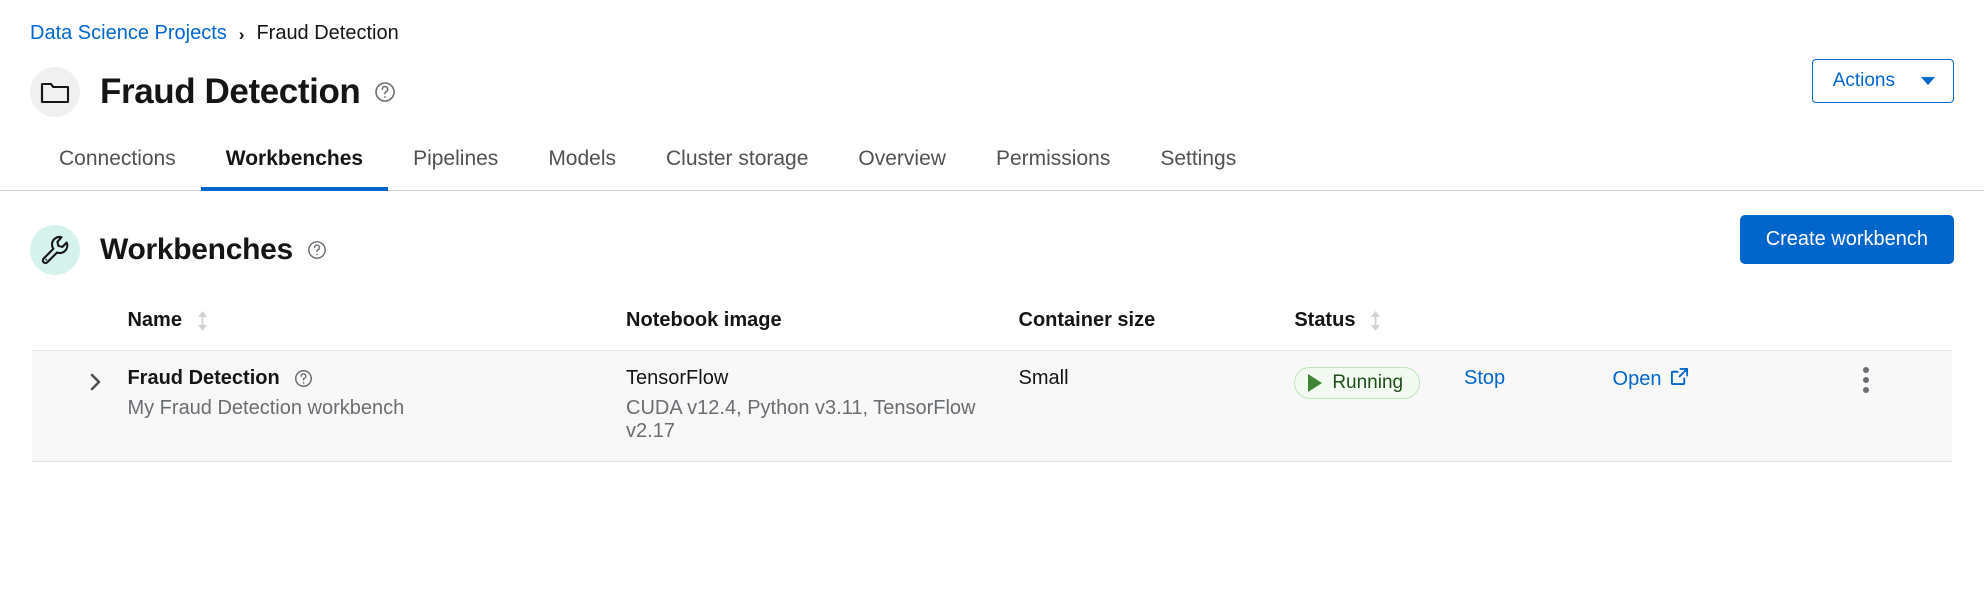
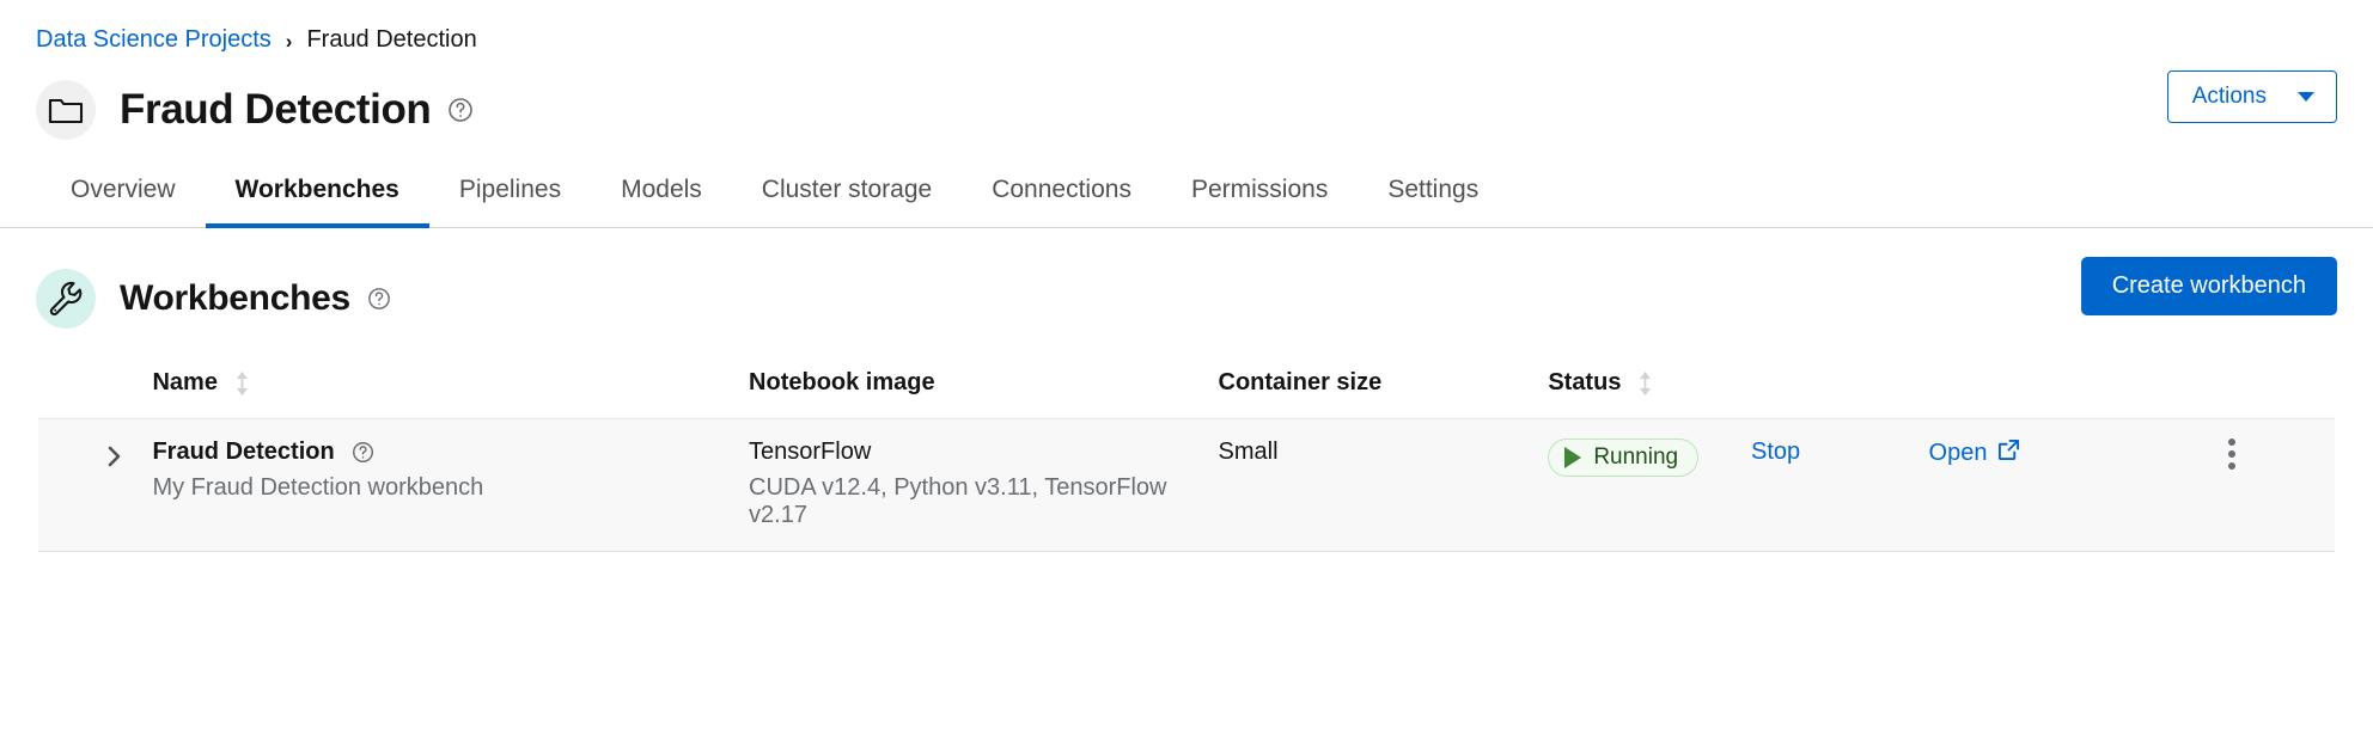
  Data Science Projects
  ›
  Fraud Detection
  Fraud Detection
  Actions
- Connections
+ Overview
  Workbenches
  Pipelines
  Models
  Cluster storage
- Overview
+ Connections
  Permissions
  Settings
  Workbenches
  Create workbench
  	Name	Notebook image	Container size	Status
  	Fraud Detection My Fraud Detection workbench	TensorFlow CUDA v12.4, Python v3.11, TensorFlow v2.17	Small	Running	Stop	Open
